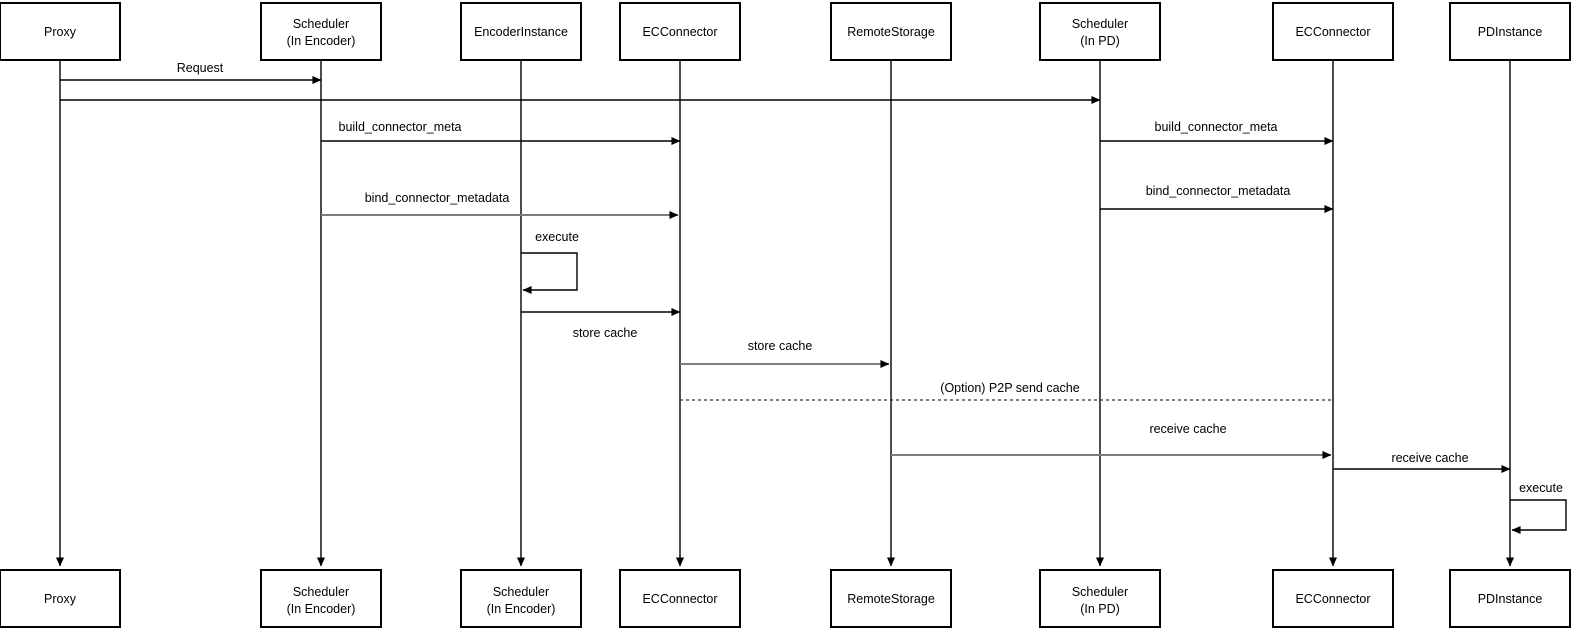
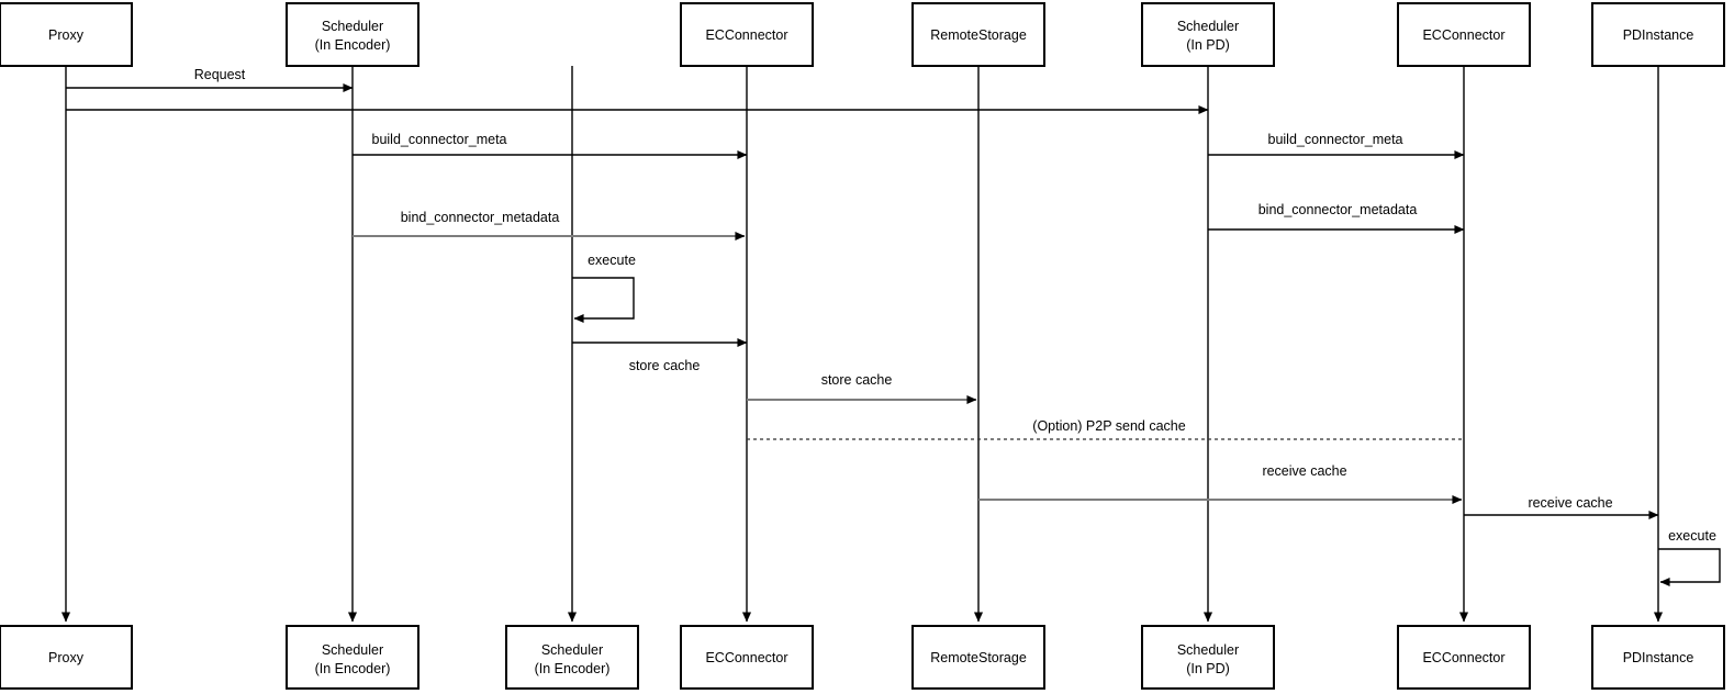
  Proxy
  Scheduler
  (In Encoder)
- EncoderInstance
  ECConnector
  RemoteStorage
  Scheduler
  (In PD)
  ECConnector
  PDInstance
  Proxy
  Scheduler
  (In Encoder)
  Scheduler
  (In Encoder)
  ECConnector
  RemoteStorage
  Scheduler
  (In PD)
  ECConnector
  PDInstance
  Request
  build_connector_meta
  build_connector_meta
  bind_connector_metadata
  bind_connector_metadata
  execute
  store cache
  store cache
  (Option) P2P send cache
  receive cache
  receive cache
  execute
